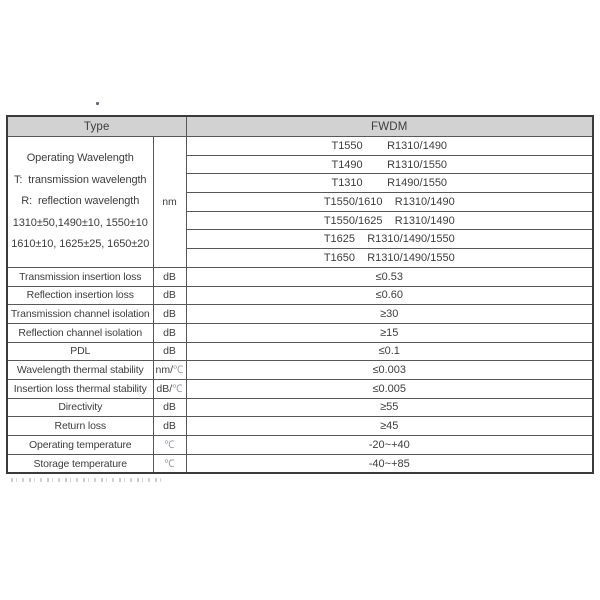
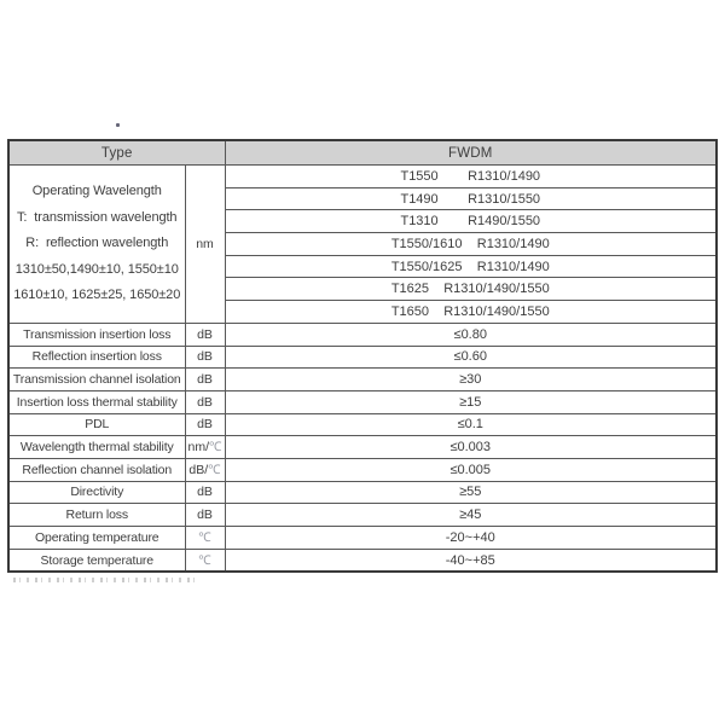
  Type	FWDM
  Operating Wavelength T: transmission wavelength R: reflection wavelength 1310±50,1490±10, 1550±10 1610±10, 1625±25, 1650±20	nm	T1550 R1310/1490
  T1490 R1310/1550
  T1310 R1490/1550
  T1550/1610 R1310/1490
  T1550/1625 R1310/1490
  T1625 R1310/1490/1550
  T1650 R1310/1490/1550
- Transmission insertion loss	dB	≤0.53
+ Transmission insertion loss	dB	≤0.80
  Reflection insertion loss	dB	≤0.60
  Transmission channel isolation	dB	≥30
- Reflection channel isolation	dB	≥15
+ Insertion loss thermal stability	dB	≥15
  PDL	dB	≤0.1
  Wavelength thermal stability	nm/℃	≤0.003
- Insertion loss thermal stability	dB/℃	≤0.005
+ Reflection channel isolation	dB/℃	≤0.005
  Directivity	dB	≥55
  Return loss	dB	≥45
  Operating temperature	℃	-20~+40
  Storage temperature	℃	-40~+85
